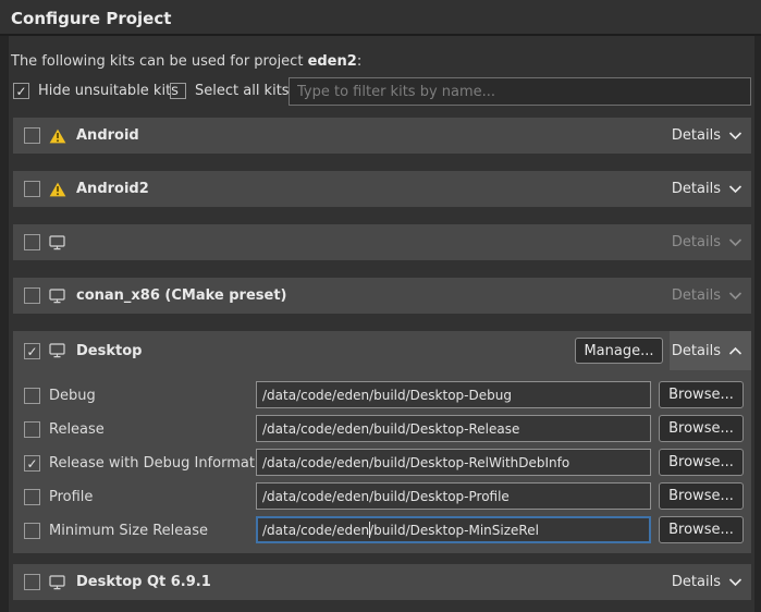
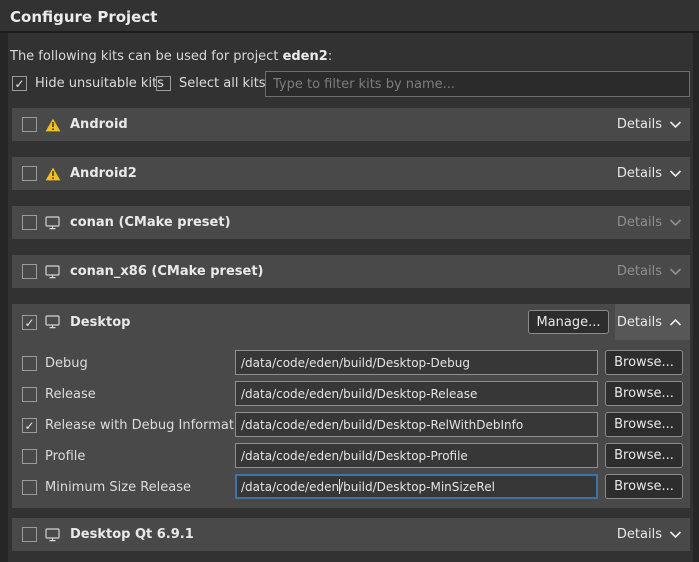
  Configure Project
  The following kits can be used for project eden2:
  Hide unsuitable kits
  Select all kits
  Type to filter kits by name...
  Android
  Details
  Android2
  Details
+ conan (CMake preset)
  Details
  conan_x86 (CMake preset)
  Details
  Desktop
  Manage...
  Details
  Debug
  /data/code/eden/build/Desktop-Debug
  Browse...
  Release
  /data/code/eden/build/Desktop-Release
  Browse...
  Release with Debug Informat
  /data/code/eden/build/Desktop-RelWithDebInfo
  Browse...
  Profile
  /data/code/eden/build/Desktop-Profile
  Browse...
  Minimum Size Release
  /data/code/eden/build/Desktop-MinSizeRel
  Browse...
  Desktop Qt 6.9.1
  Details
